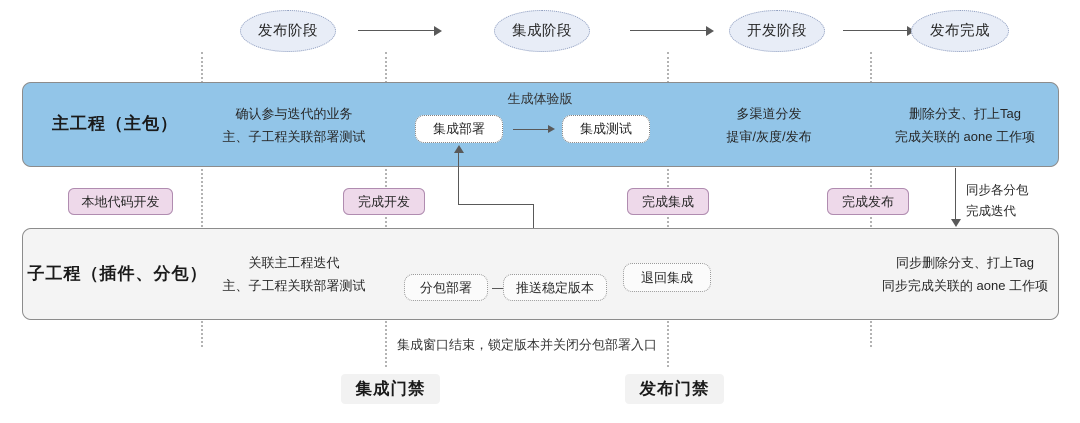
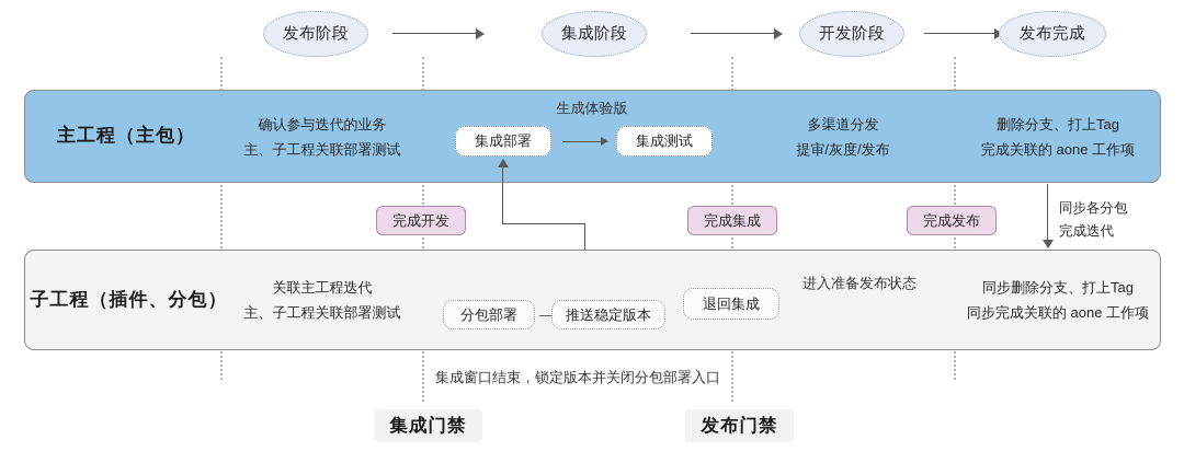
  发布阶段
  集成阶段
  开发阶段
  发布完成
  主工程（主包）
  确认参与迭代的业务
  主、子工程关联部署测试
  生成体验版
  集成部署
  集成测试
  多渠道分发
  提审/灰度/发布
  删除分支、打上Tag
  完成关联的 aone 工作项
- 本地代码开发
  完成开发
  完成集成
  完成发布
  同步各分包
  完成迭代
  子工程（插件、分包）
  关联主工程迭代
  主、子工程关联部署测试
  分包部署
  推送稳定版本
  退回集成
+ 进入准备发布状态
  同步删除分支、打上Tag
  同步完成关联的 aone 工作项
  集成窗口结束，锁定版本并关闭分包部署入口
  集成门禁
  发布门禁
